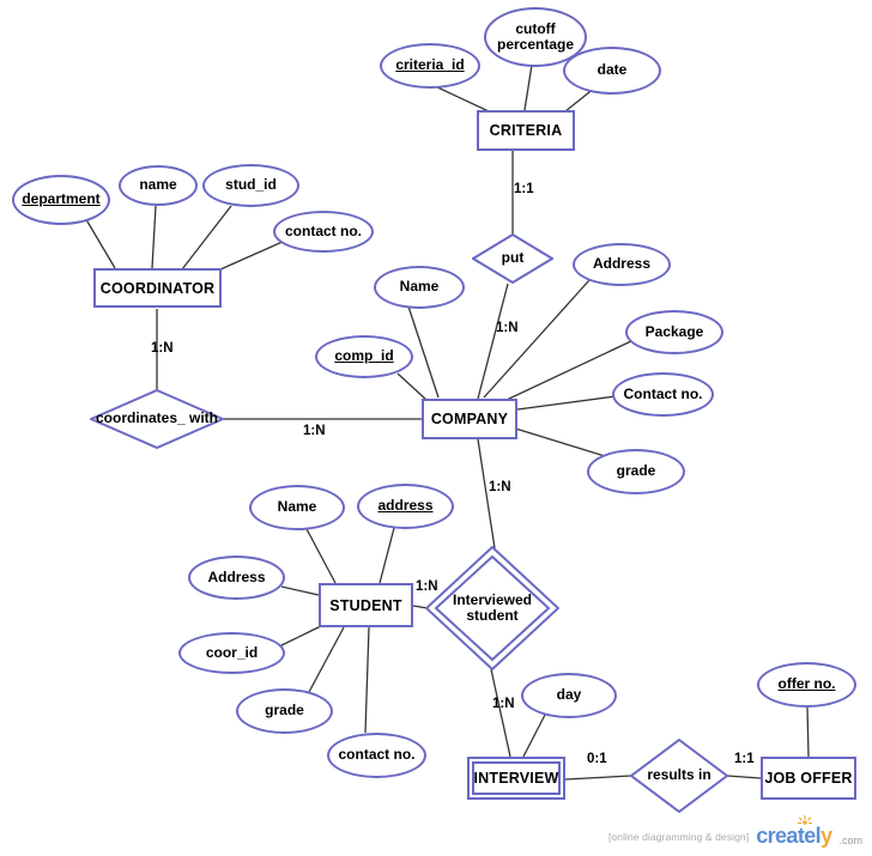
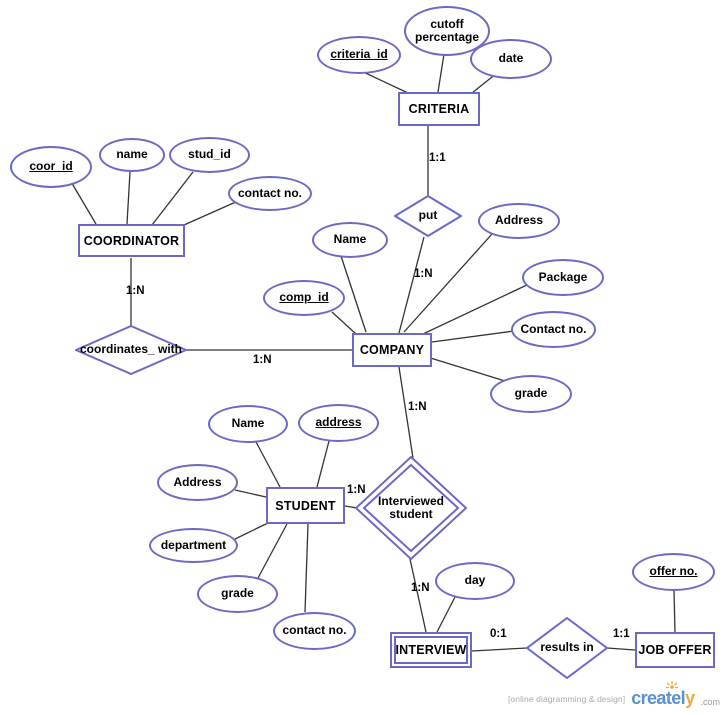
  CRITERIA
  COORDINATOR
  COMPANY
  STUDENT
  INTERVIEW
  JOB OFFER
  criteria_id
  cutoff percentage
  date
- department
+ coor_id
  name
  stud_id
  contact no.
  Name
  comp_id
  Address
  Package
  Contact no.
  grade
  Name
  address
  Address
- coor_id
+ department
  grade
  contact no.
  day
  offer no.
  put
  coordinates_ with
  Interviewed student
  results in
  1:1
  1:N
  1:N
  1:N
  1:N
  1:N
  1:N
  0:1
  1:1
  [online diagramming & design]
  creately
  .com
